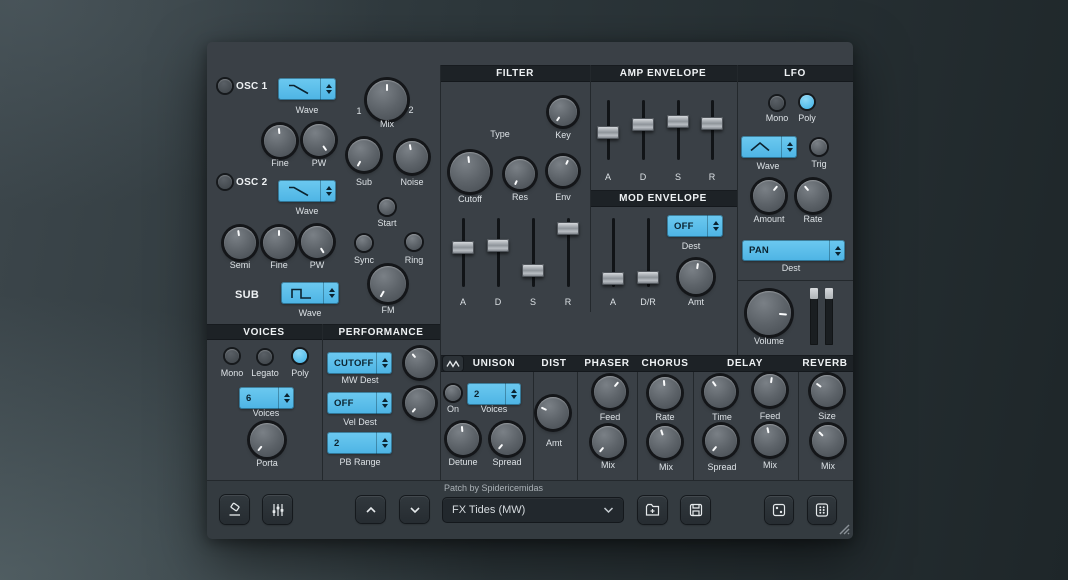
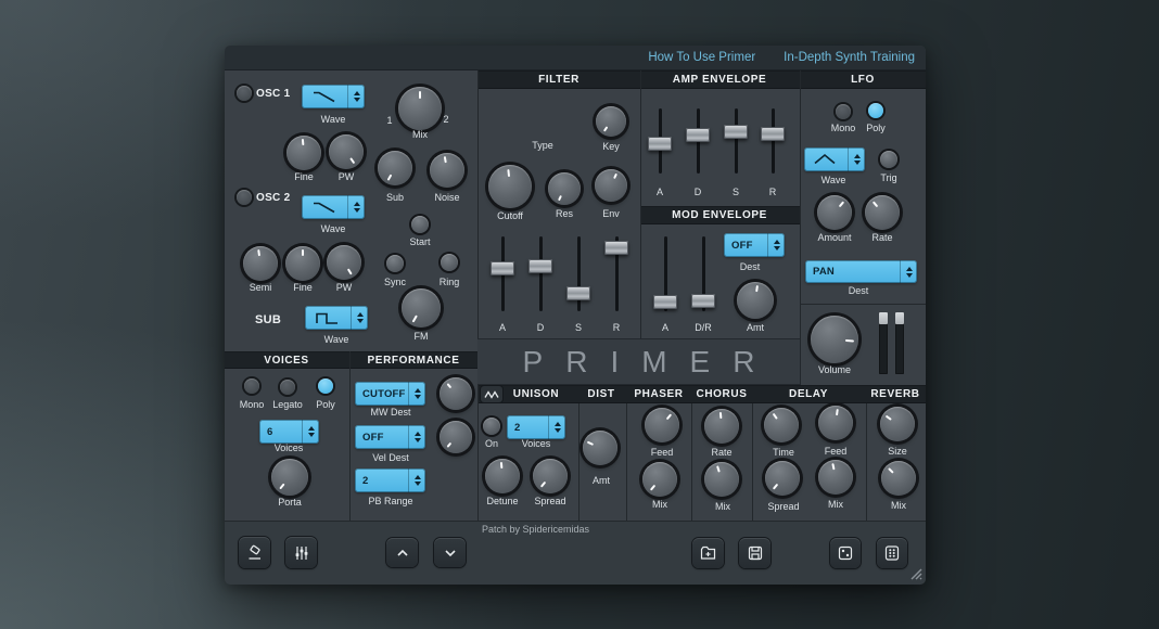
+ How To Use Primer
+ In-Depth Synth Training
  FILTER
  AMP ENVELOPE
  LFO
  MOD ENVELOPE
  VOICES
  PERFORMANCE
  UNISON
  DIST
  PHASER
  CHORUS
  DELAY
  REVERB
  OSC 1
  Wave
  1
  2
  Mix
  Fine
  PW
  Sub
  Noise
  OSC 2
  Wave
  Start
  Semi
  Fine
  PW
  Sync
  Ring
  FM
  SUB
  Wave
  Mono
  Legato
  Poly
  6
  Voices
  Porta
  CUTOFF
  MW Dest
  OFF
  Vel Dest
  2
  PB Range
  Type
  Key
  Cutoff
  Res
  Env
  A
  D
  S
  R
  A
  D
  S
  R
  A
  D/R
  OFF
  Dest
  Amt
  Mono
  Poly
  Wave
  Trig
  Amount
  Rate
  PAN
  Dest
  Volume
+ PRIMER
  On
  2
  Voices
  Detune
  Spread
  Amt
  Feed
  Mix
  Rate
  Mix
  Time
  Feed
  Spread
  Mix
  Size
  Mix
  Patch by Spidericemidas
- FX Tides (MW)
